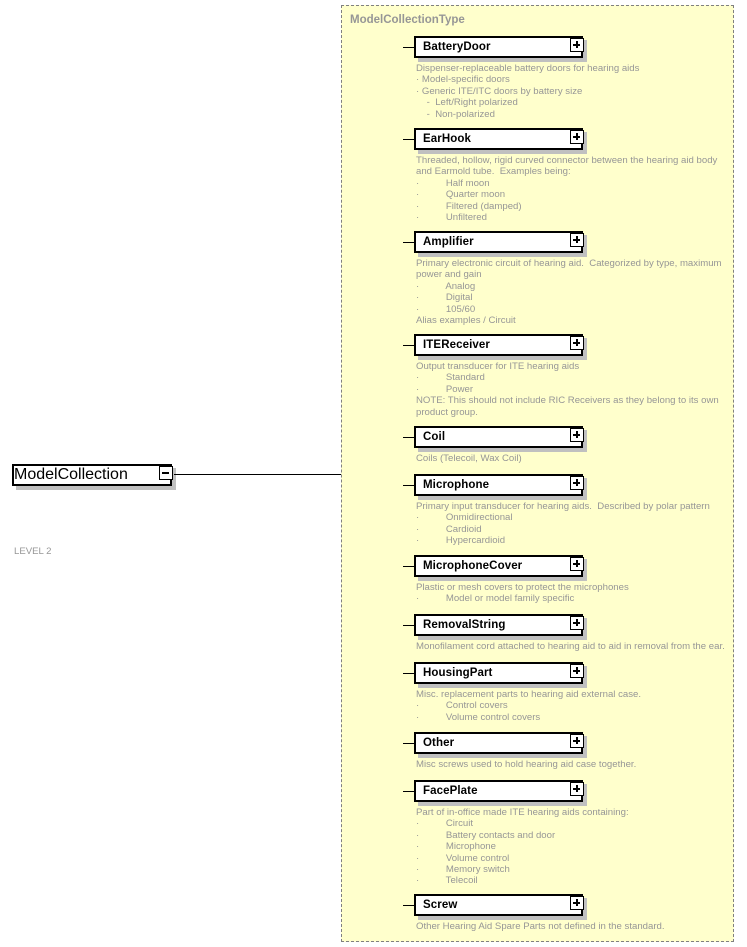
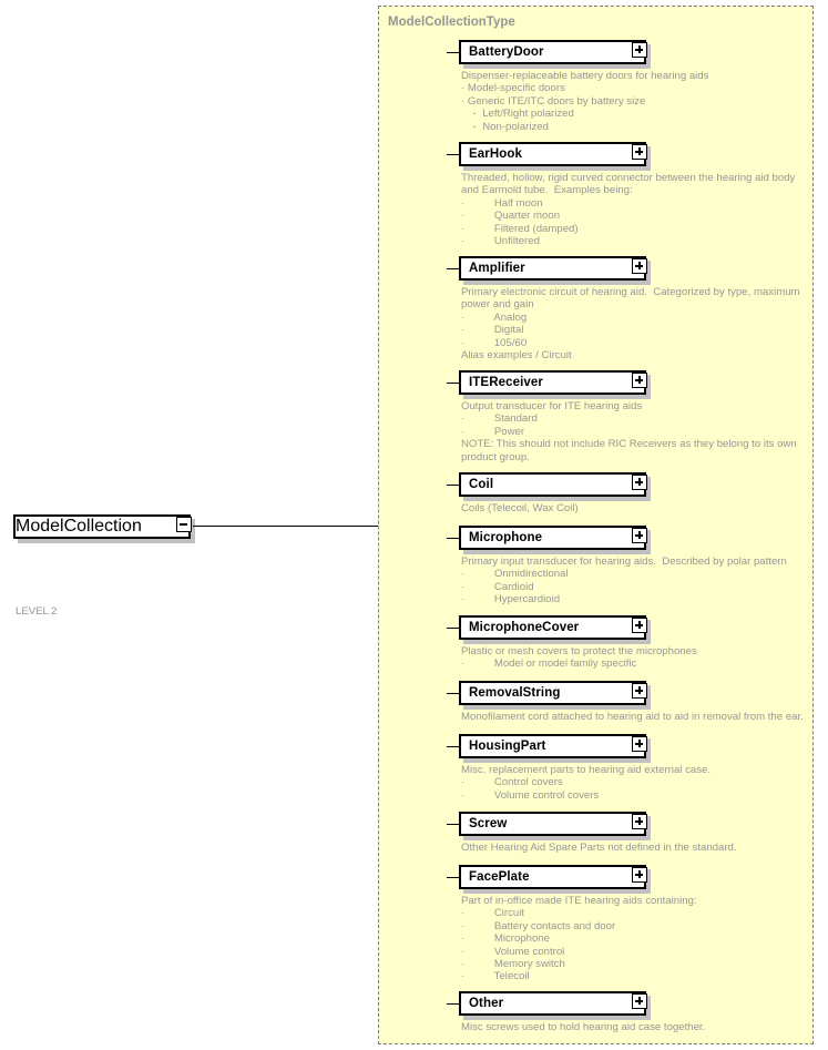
  ModelCollection
  LEVEL 2
  ModelCollectionType
  BatteryDoor
  Dispenser-replaceable battery doors for hearing aids
  · Model-specific doors
  · Generic ITE/ITC doors by battery size
  - Left/Right polarized
  - Non-polarized
  EarHook
  Threaded, hollow, rigid curved connector between the hearing aid body
  and Earmold tube. Examples being:
  · Half moon
  · Quarter moon
  · Filtered (damped)
  · Unfiltered
  Amplifier
  Primary electronic circuit of hearing aid. Categorized by type, maximum
  power and gain
  · Analog
  · Digital
  · 105/60
  Alias examples / Circuit
  ITEReceiver
  Output transducer for ITE hearing aids
  · Standard
  · Power
  NOTE: This should not include RIC Receivers as they belong to its own
  product group.
  Coil
  Coils (Telecoil, Wax Coil)
  Microphone
  Primary input transducer for hearing aids. Described by polar pattern
  · Onmidirectional
  · Cardioid
  · Hypercardioid
  MicrophoneCover
  Plastic or mesh covers to protect the microphones
  · Model or model family specific
  RemovalString
  Monofilament cord attached to hearing aid to aid in removal from the ear.
  HousingPart
  Misc. replacement parts to hearing aid external case.
  · Control covers
  · Volume control covers
- Other
+ Screw
- Misc screws used to hold hearing aid case together.
+ Other Hearing Aid Spare Parts not defined in the standard.
  FacePlate
  Part of in-office made ITE hearing aids containing:
  · Circuit
  · Battery contacts and door
  · Microphone
  · Volume control
  · Memory switch
  · Telecoil
- Screw
+ Other
- Other Hearing Aid Spare Parts not defined in the standard.
+ Misc screws used to hold hearing aid case together.
